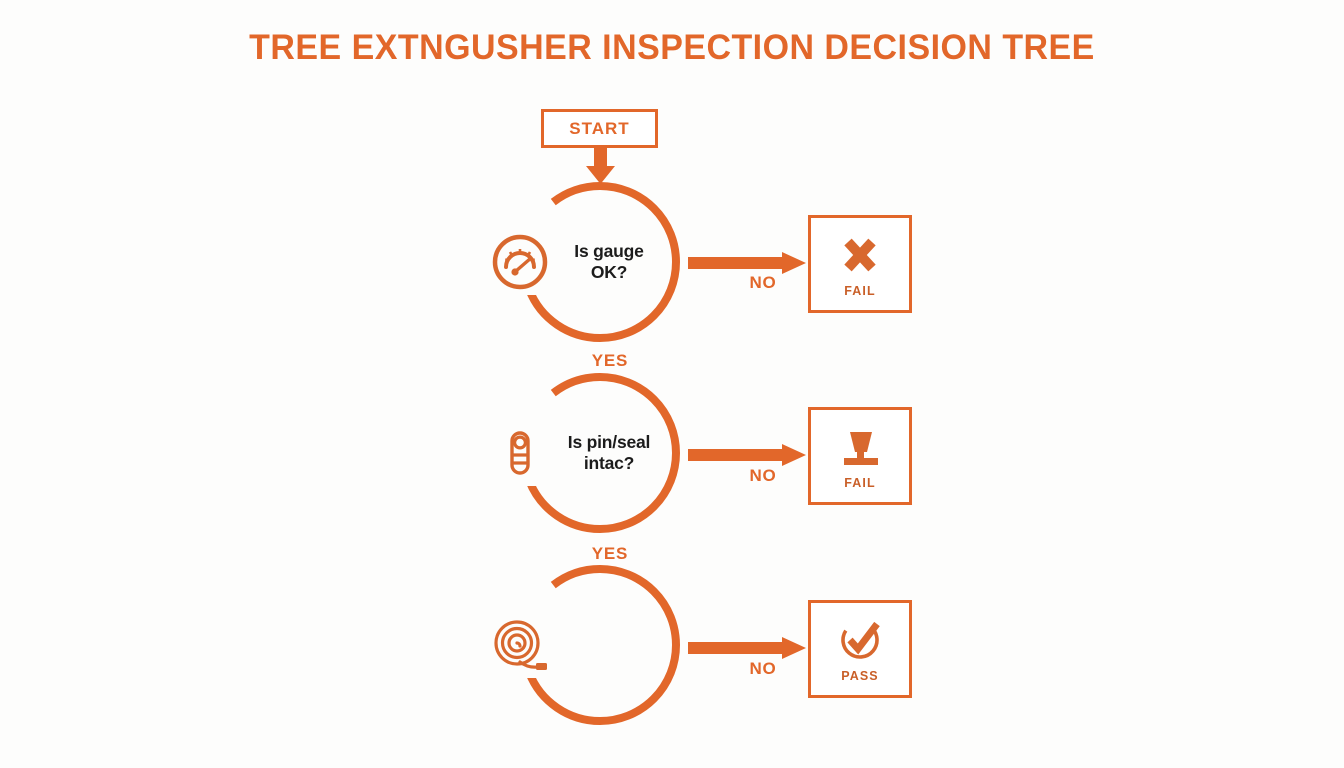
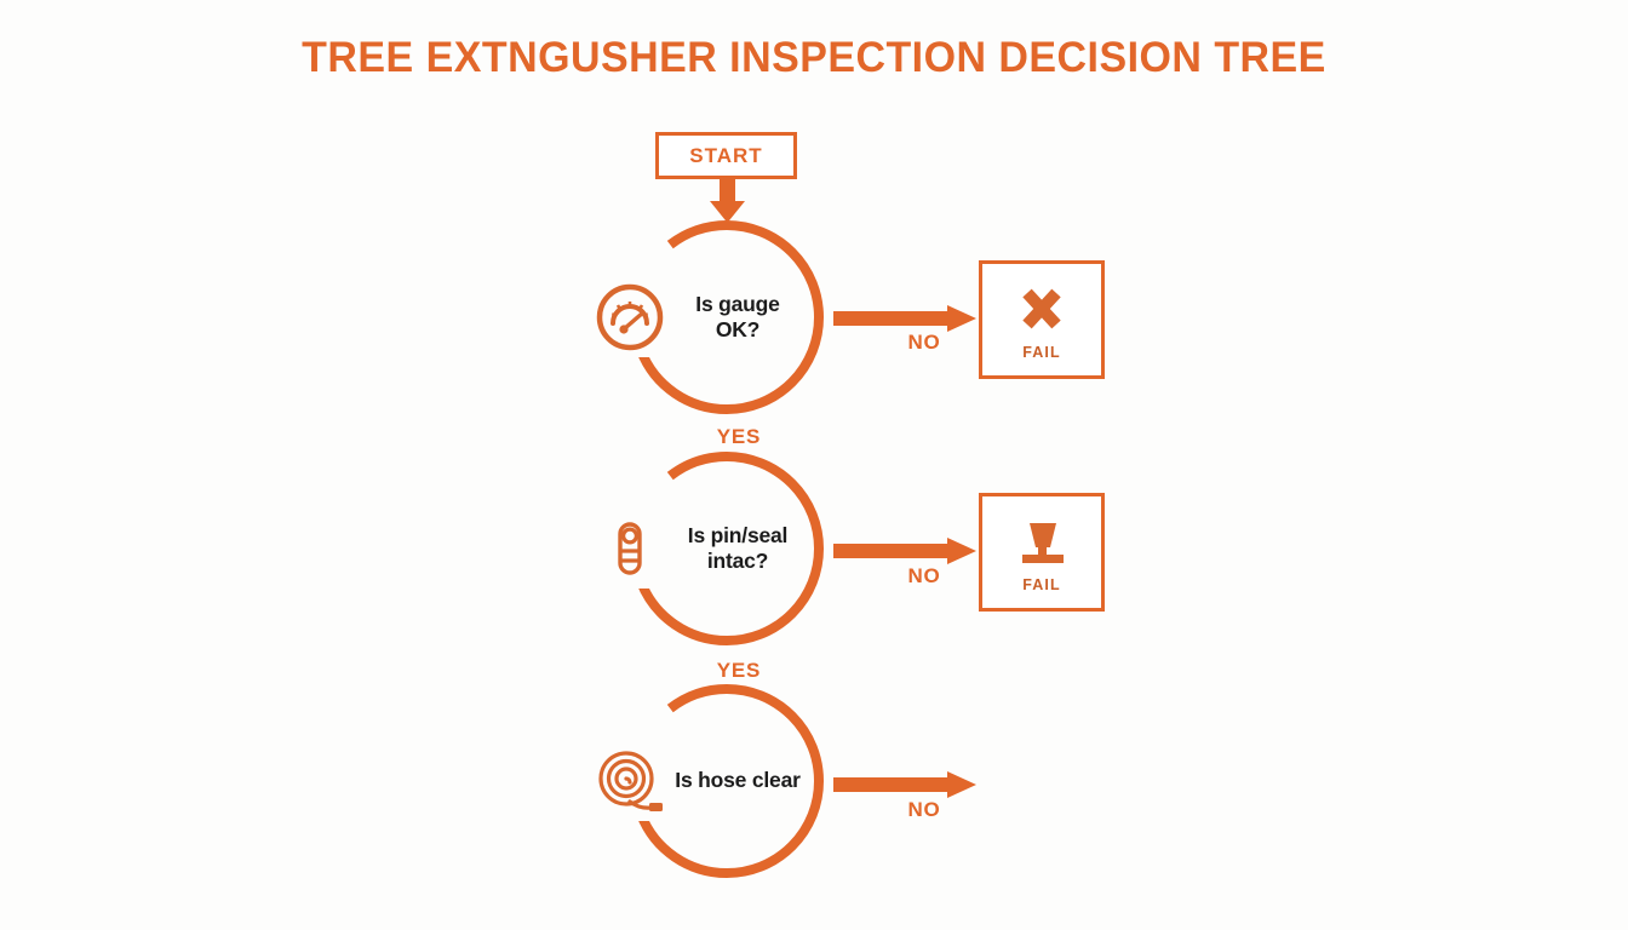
  TREE EXTNGUSHER INSPECTION DECISION TREE
  START
  Is gauge
  OK?
  YES
  NO
  Is pin/seal
  intac?
  YES
  NO
+ Is hose clear
  NO
  FAIL
  FAIL
- PASS
